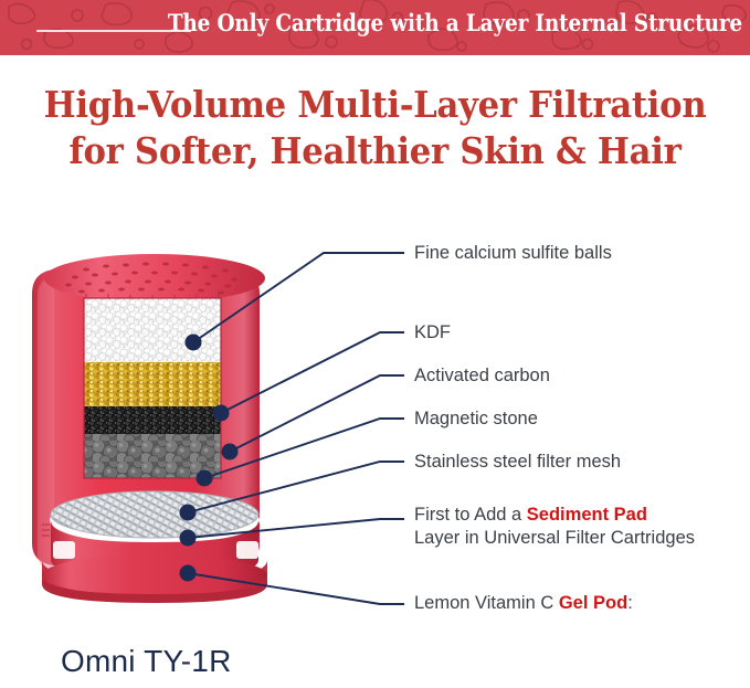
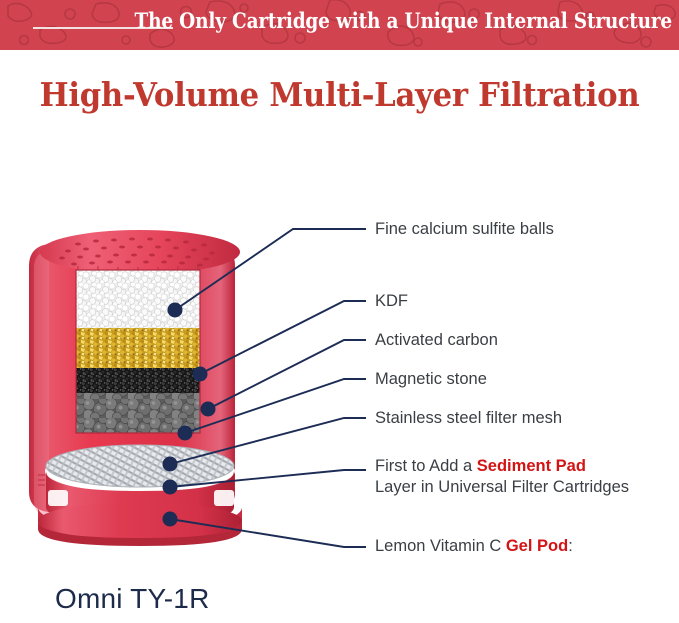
- The Only Cartridge with a Layer Internal Structure
+ The Only Cartridge with a Unique Internal Structure
  High-Volume Multi-Layer Filtration
- for Softer, Healthier Skin & Hair
  Fine calcium sulfite balls
  KDF
  Activated carbon
  Magnetic stone
  Stainless steel filter mesh
  First to Add a Sediment Pad
  Layer in Universal Filter Cartridges
  Lemon Vitamin C Gel Pod:
  Omni TY-1R
